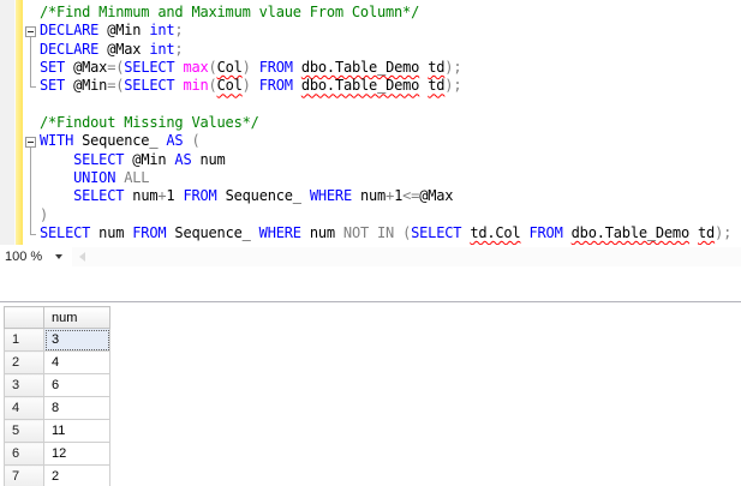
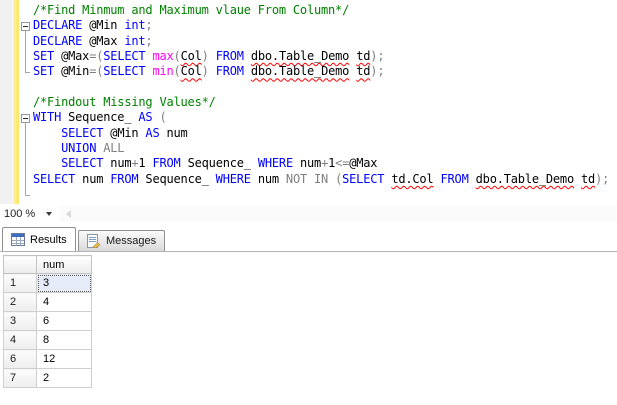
  /*Find Minmum and Maximum vlaue From Column*/
  DECLARE @Min int;
  DECLARE @Max int;
  SET @Max=(SELECT max(Col) FROM dbo.Table_Demo td);
  SET @Min=(SELECT min(Col) FROM dbo.Table_Demo td);
  /*Findout Missing Values*/
  WITH Sequence_ AS (
  SELECT @Min AS num
  UNION ALL
  SELECT num+1 FROM Sequence_ WHERE num+1<=@Max
- )
  SELECT num FROM Sequence_ WHERE num NOT IN (SELECT td.Col FROM dbo.Table_Demo td);
  100 %
+ Results
+ Messages
  	num
  1	3
  2	4
  3	6
  4	8
- 5	11
  6	12
  7	2
